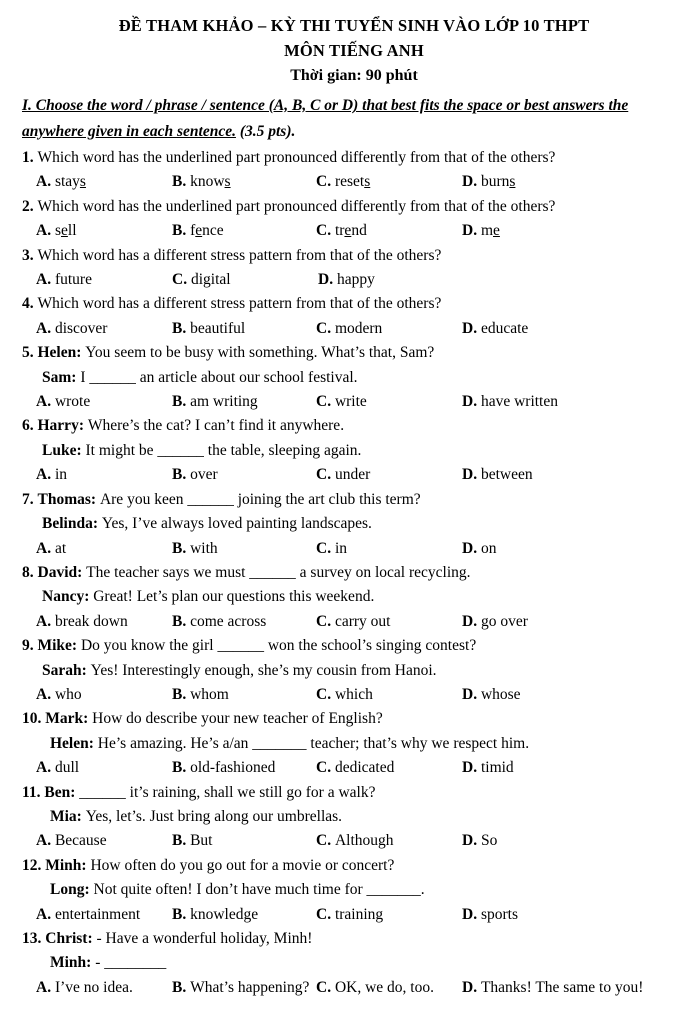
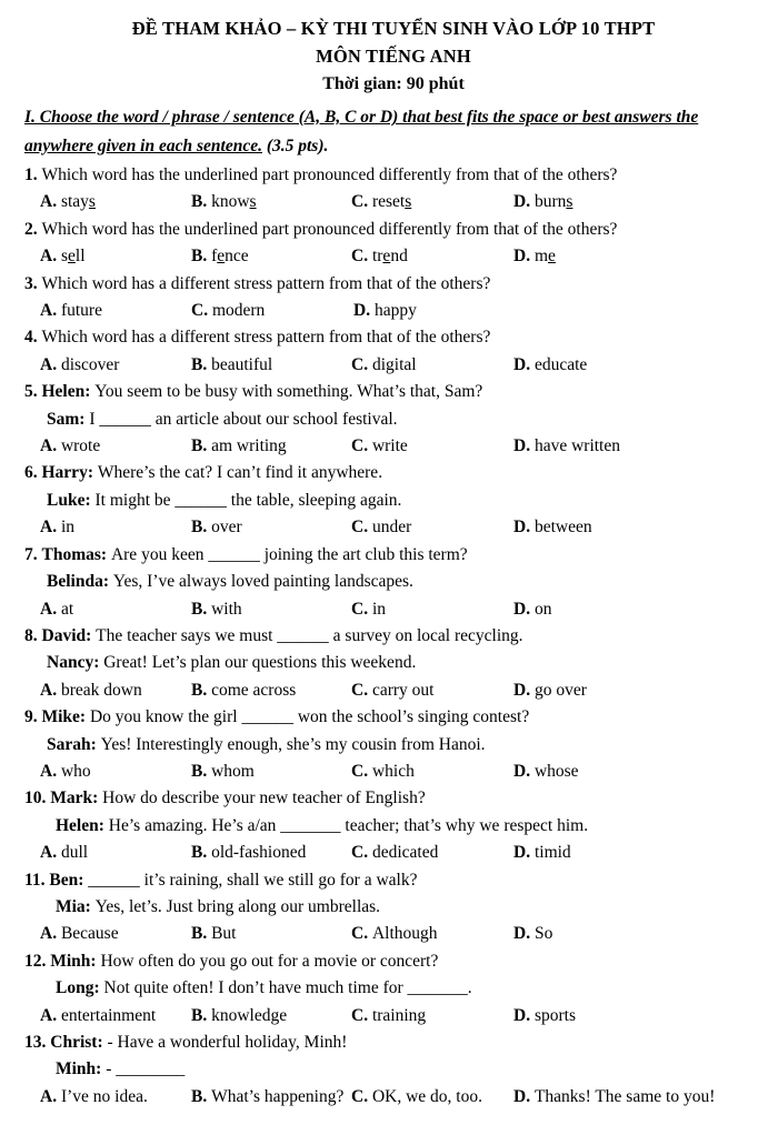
  ĐỀ THAM KHẢO – KỲ THI TUYỂN SINH VÀO LỚP 10 THPT
  MÔN TIẾNG ANH
  Thời gian: 90 phút
  I. Choose the word / phrase / sentence (A, B, C or D) that best fits the space or best answers the
  anywhere given in each sentence. (3.5 pts).
  1. Which word has the underlined part pronounced differently from that of the others?
  A. stays
  B. knows
  C. resets
  D. burns
  2. Which word has the underlined part pronounced differently from that of the others?
  A. sell
  B. fence
  C. trend
  D. me
  3. Which word has a different stress pattern from that of the others?
  A. future
- C. digital
+ C. modern
  D. happy
  4. Which word has a different stress pattern from that of the others?
  A. discover
  B. beautiful
- C. modern
+ C. digital
  D. educate
  5. Helen: You seem to be busy with something. What’s that, Sam?
  Sam: I ______ an article about our school festival.
  A. wrote
  B. am writing
  C. write
  D. have written
  6. Harry: Where’s the cat? I can’t find it anywhere.
  Luke: It might be ______ the table, sleeping again.
  A. in
  B. over
  C. under
  D. between
  7. Thomas: Are you keen ______ joining the art club this term?
  Belinda: Yes, I’ve always loved painting landscapes.
  A. at
  B. with
  C. in
  D. on
  8. David: The teacher says we must ______ a survey on local recycling.
  Nancy: Great! Let’s plan our questions this weekend.
  A. break down
  B. come across
  C. carry out
  D. go over
  9. Mike: Do you know the girl ______ won the school’s singing contest?
  Sarah: Yes! Interestingly enough, she’s my cousin from Hanoi.
  A. who
  B. whom
  C. which
  D. whose
  10. Mark: How do describe your new teacher of English?
  Helen: He’s amazing. He’s a/an _______ teacher; that’s why we respect him.
  A. dull
  B. old-fashioned
  C. dedicated
  D. timid
  11. Ben: ______ it’s raining, shall we still go for a walk?
  Mia: Yes, let’s. Just bring along our umbrellas.
  A. Because
  B. But
  C. Although
  D. So
  12. Minh: How often do you go out for a movie or concert?
  Long: Not quite often! I don’t have much time for _______.
  A. entertainment
  B. knowledge
  C. training
  D. sports
  13. Christ: - Have a wonderful holiday, Minh!
  Minh: - ________
  A. I’ve no idea.
  B. What’s happening?
  C. OK, we do, too.
  D. Thanks! The same to you!
